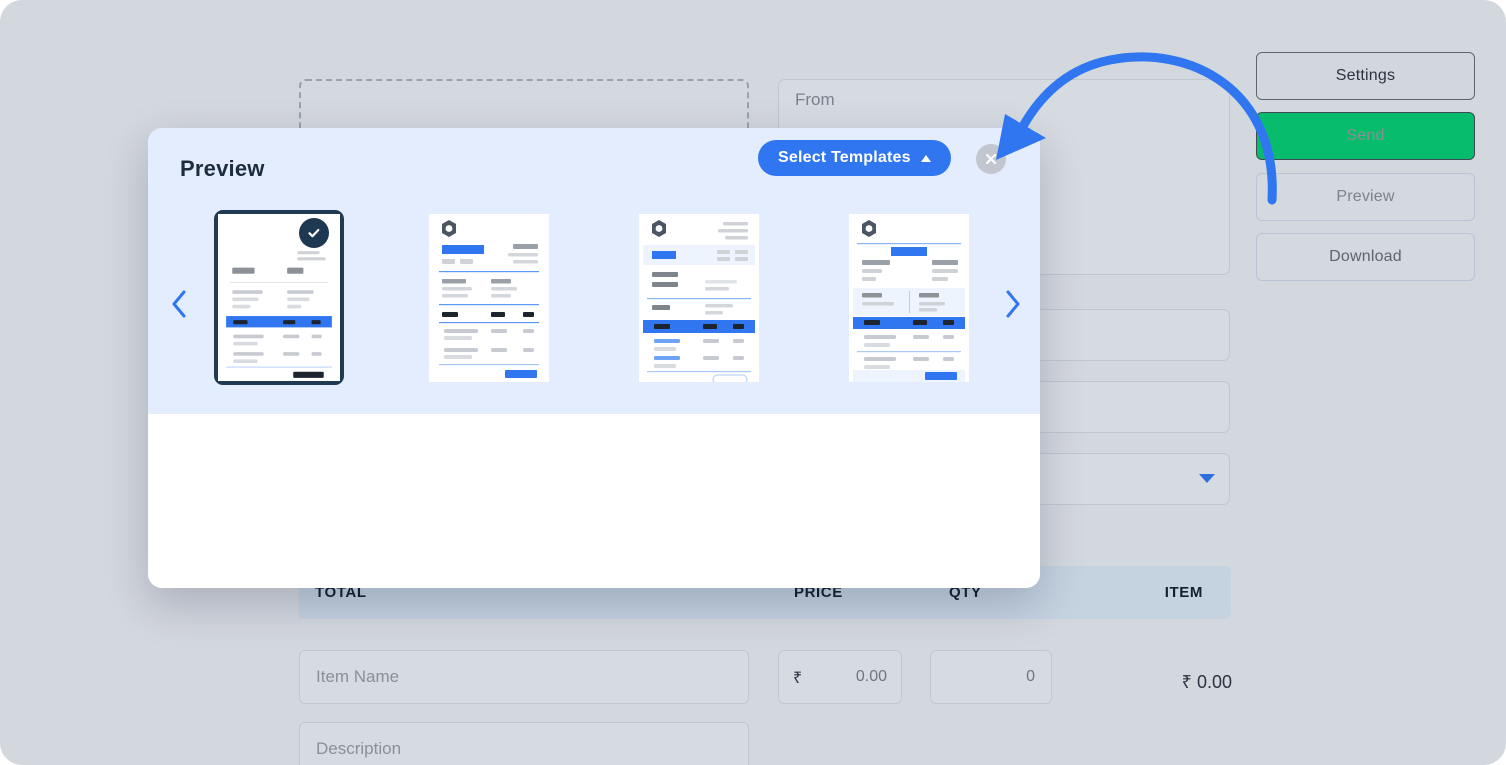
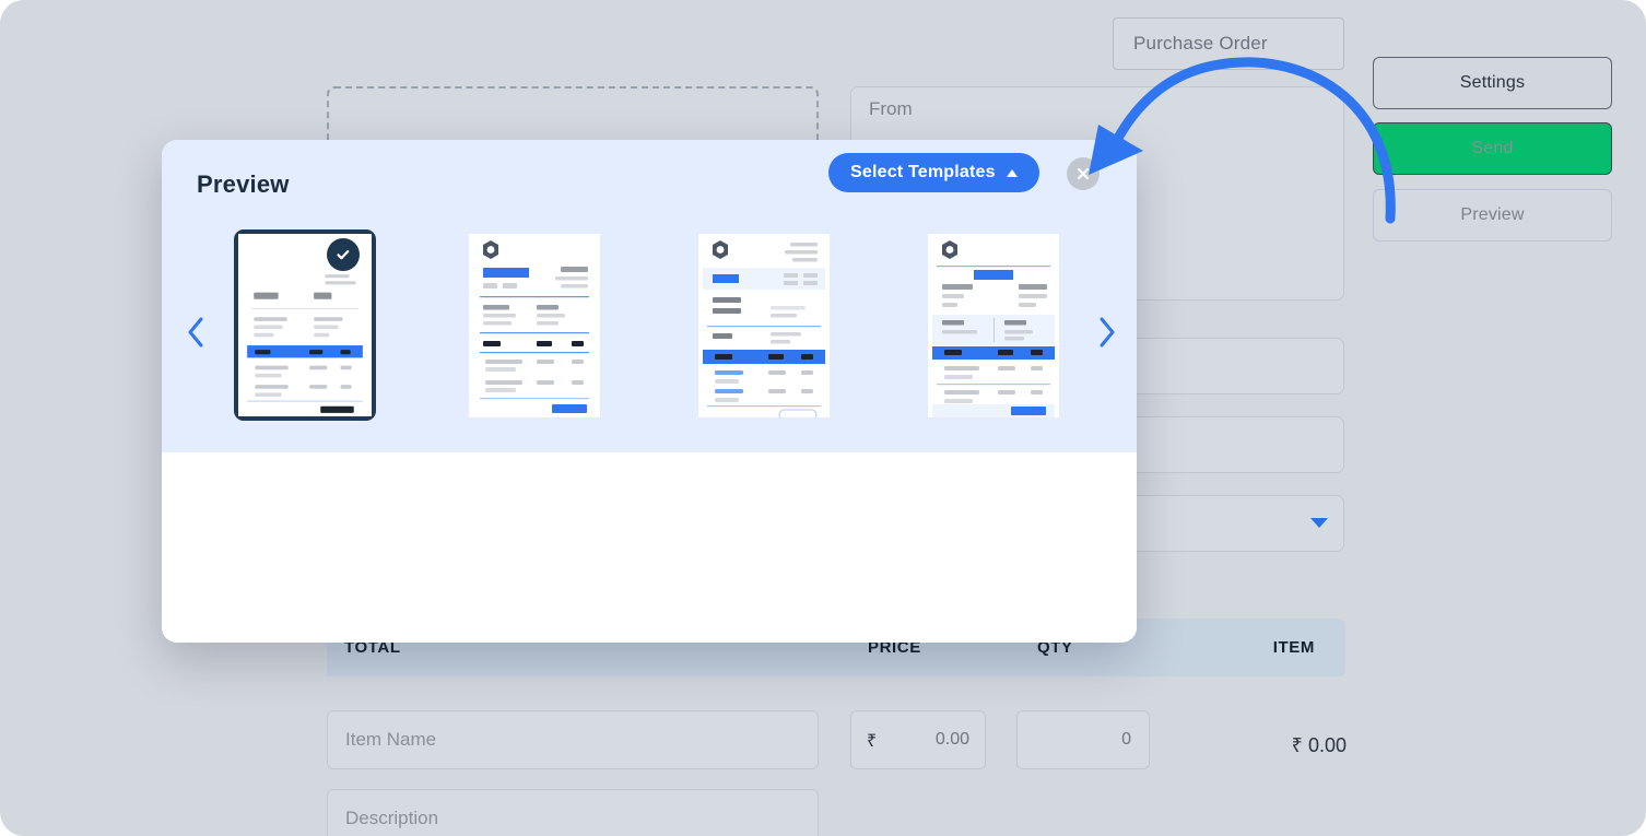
+ Purchase Order
  From
  TOTAL
  PRICE
  QTY
  ITEM
  Item Name
  Description
  ₹
  0.00
  0
  ₹ 0.00
  Settings
  Send
  Preview
- Download
  Preview
  Select Templates
